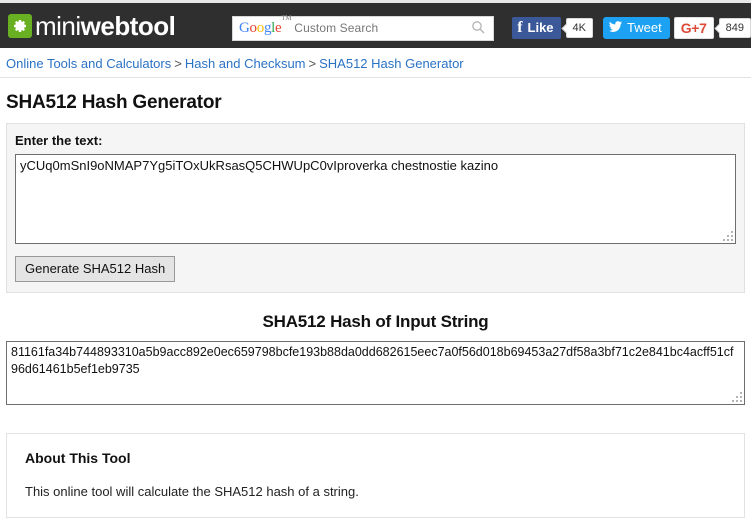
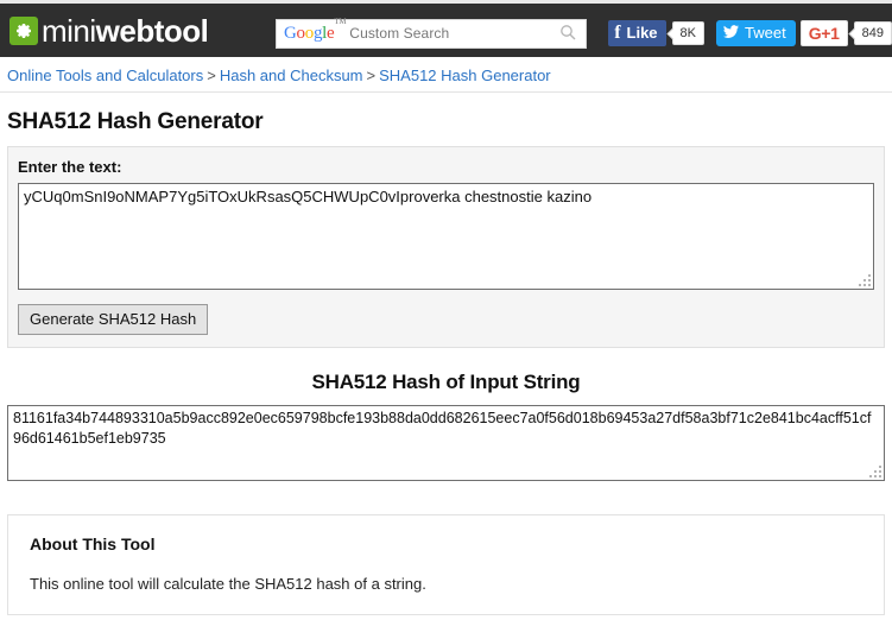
  miniwebtool
  GoogleTMCustom Search
  f
  Like
- 4K
+ 8K
  Tweet
- G+7
+ G+1
  849
  Online Tools and Calculators > Hash and Checksum > SHA512 Hash Generator
  SHA512 Hash Generator
  Enter the text:
  yCUq0mSnI9oNMAP7Yg5iTOxUkRsasQ5CHWUpC0vIproverka chestnostie kazino
  Generate SHA512 Hash
  SHA512 Hash of Input String
  81161fa34b744893310a5b9acc892e0ec659798bcfe193b88da0dd682615eec7a0f56d018b69453a27df58a3bf71c2e841bc4acff51cf96d61461b5ef1eb9735
  About This Tool
  This online tool will calculate the SHA512 hash of a string.
